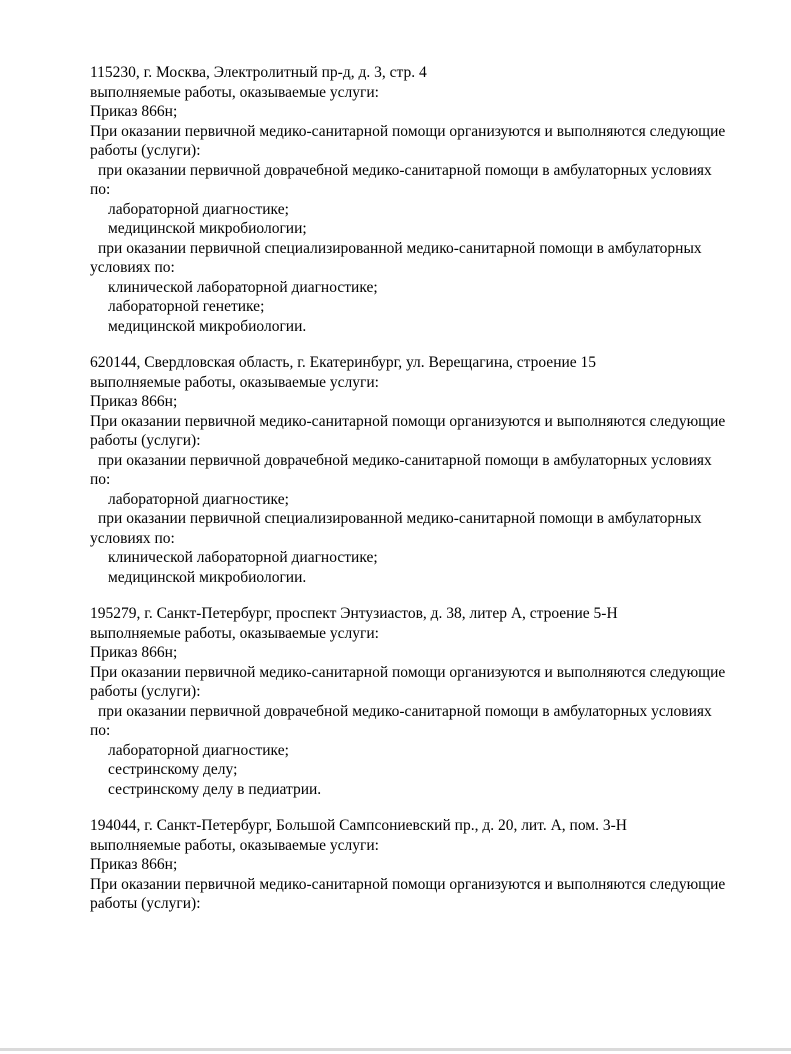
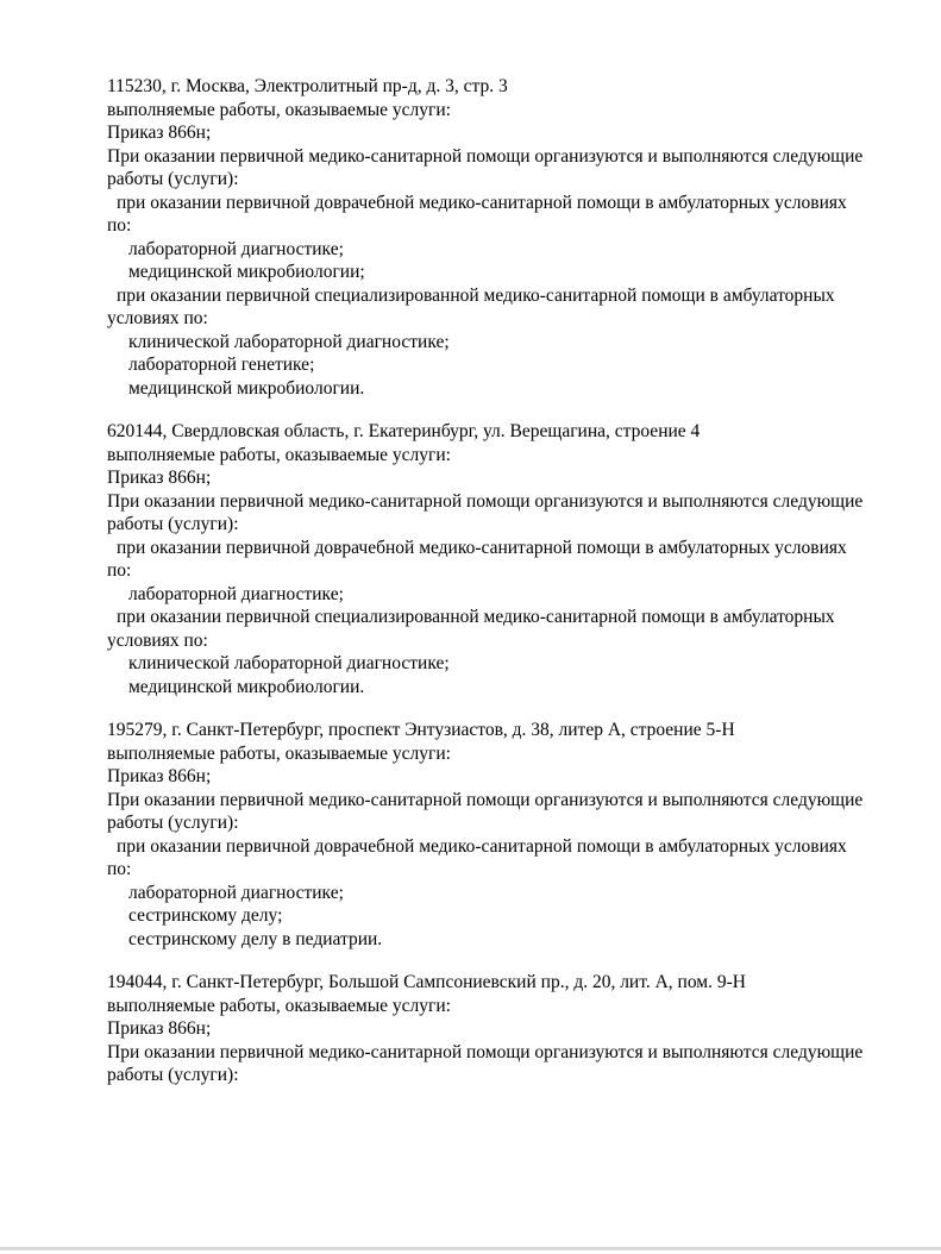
- 115230, г. Москва, Электролитный пр-д, д. 3, стр. 4
+ 115230, г. Москва, Электролитный пр-д, д. 3, стр. 3
  выполняемые работы, оказываемые услуги:
  Приказ 866н;
  При оказании первичной медико-санитарной помощи организуются и выполняются следующие
  работы (услуги):
  при оказании первичной доврачебной медико-санитарной помощи в амбулаторных условиях
  по:
  лабораторной диагностике;
  медицинской микробиологии;
  при оказании первичной специализированной медико-санитарной помощи в амбулаторных
  условиях по:
  клинической лабораторной диагностике;
  лабораторной генетике;
  медицинской микробиологии.
- 620144, Свердловская область, г. Екатеринбург, ул. Верещагина, строение 15
+ 620144, Свердловская область, г. Екатеринбург, ул. Верещагина, строение 4
  выполняемые работы, оказываемые услуги:
  Приказ 866н;
  При оказании первичной медико-санитарной помощи организуются и выполняются следующие
  работы (услуги):
  при оказании первичной доврачебной медико-санитарной помощи в амбулаторных условиях
  по:
  лабораторной диагностике;
  при оказании первичной специализированной медико-санитарной помощи в амбулаторных
  условиях по:
  клинической лабораторной диагностике;
  медицинской микробиологии.
  195279, г. Санкт-Петербург, проспект Энтузиастов, д. 38, литер А, строение 5-Н
  выполняемые работы, оказываемые услуги:
  Приказ 866н;
  При оказании первичной медико-санитарной помощи организуются и выполняются следующие
  работы (услуги):
  при оказании первичной доврачебной медико-санитарной помощи в амбулаторных условиях
  по:
  лабораторной диагностике;
  сестринскому делу;
  сестринскому делу в педиатрии.
- 194044, г. Санкт-Петербург, Большой Сампсониевский пр., д. 20, лит. А, пом. 3-Н
+ 194044, г. Санкт-Петербург, Большой Сампсониевский пр., д. 20, лит. А, пом. 9-Н
  выполняемые работы, оказываемые услуги:
  Приказ 866н;
  При оказании первичной медико-санитарной помощи организуются и выполняются следующие
  работы (услуги):
